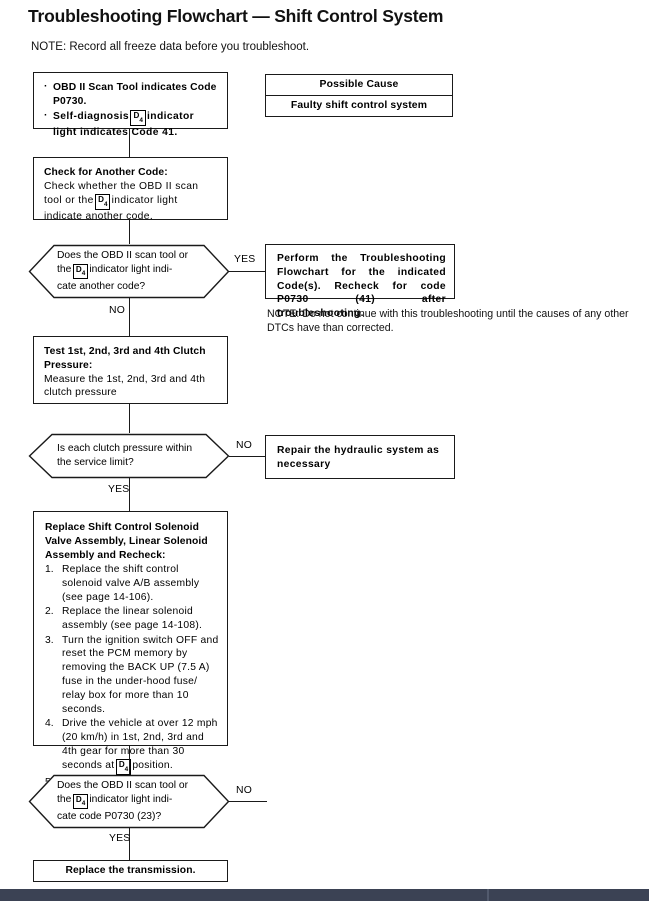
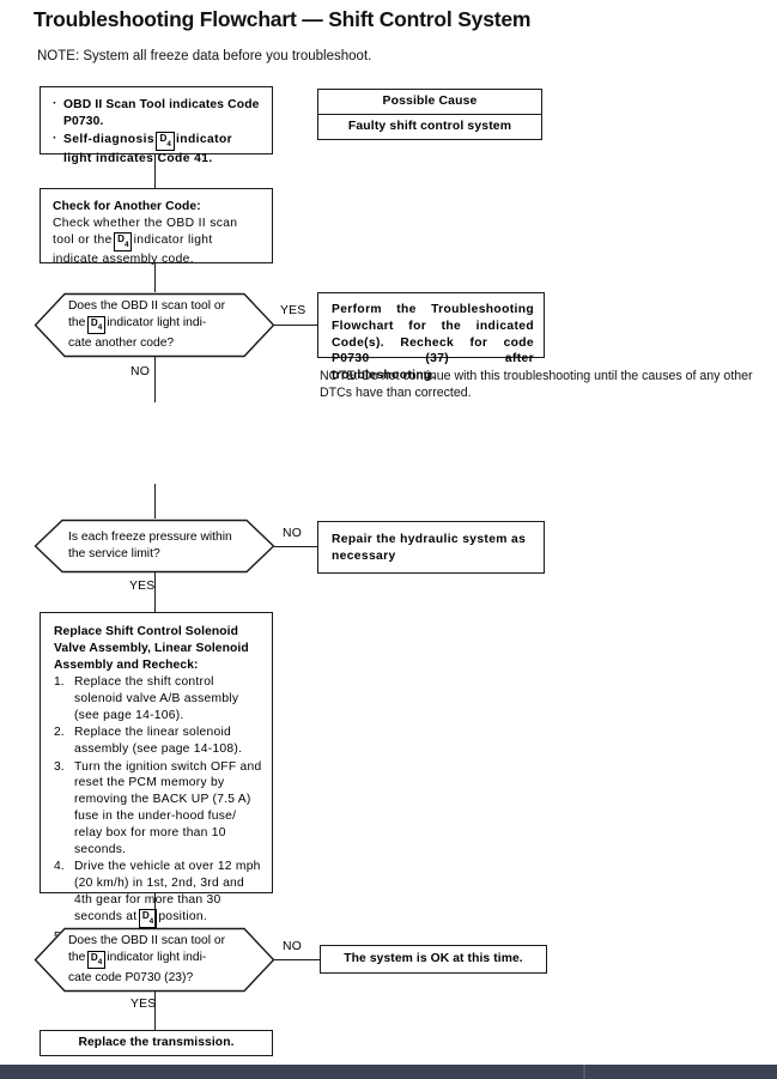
  Troubleshooting Flowchart — Shift Control System
- NOTE: Record all freeze data before you troubleshoot.
+ NOTE: System all freeze data before you troubleshoot.
  ·
  OBD II Scan Tool indicates Code P0730.
  ·
  Self-diagnosis D indicator light indicates Code 41.
  Possible Cause
  Faulty shift control system
  Check for Another Code:
- Check whether the OBD II scan tool or the D indicator light indicate another code.
+ Check whether the OBD II scan tool or the D indicator light indicate assembly code.
  Does the OBD II scan tool or
  the D indicator light indi-
  cate another code?
  YES
  NO
- Perform the Troubleshooting Flowchart for the indicated Code(s). Recheck for code P0730 (41) after troubleshooting.
+ Perform the Troubleshooting Flowchart for the indicated Code(s). Recheck for code P0730 (37) after troubleshooting.
  NOTE: Do not continue with this troubleshooting until the causes of any other DTCs have than corrected.
- Test 1st, 2nd, 3rd and 4th Clutch
- Pressure:
- Measure the 1st, 2nd, 3rd and 4th clutch pressure
- Is each clutch pressure within
+ Is each freeze pressure within
  the service limit?
  NO
  YES
  Repair the hydraulic system as necessary
  Replace Shift Control Solenoid
  Valve Assembly, Linear Solenoid
  Assembly and Recheck:
  1.
  Replace the shift control solenoid valve A/B assembly (see page 14-106).
  2.
  Replace the linear solenoid assembly (see page 14-108).
  3.
  Turn the ignition switch OFF and reset the PCM memory by removing the BACK UP (7.5 A) fuse in the under-hood fuse/ relay box for more than 10 seconds.
  4.
  Drive the vehicle at over 12 mph (20 km/h) in 1st, 2nd, 3rd and 4th gear for more than 30 seconds at D position.
  Does the OBD II scan tool or
  the D indicator light indi-
  cate code P0730 (23)?
  NO
  YES
+ The system is OK at this time.
  Replace the transmission.
